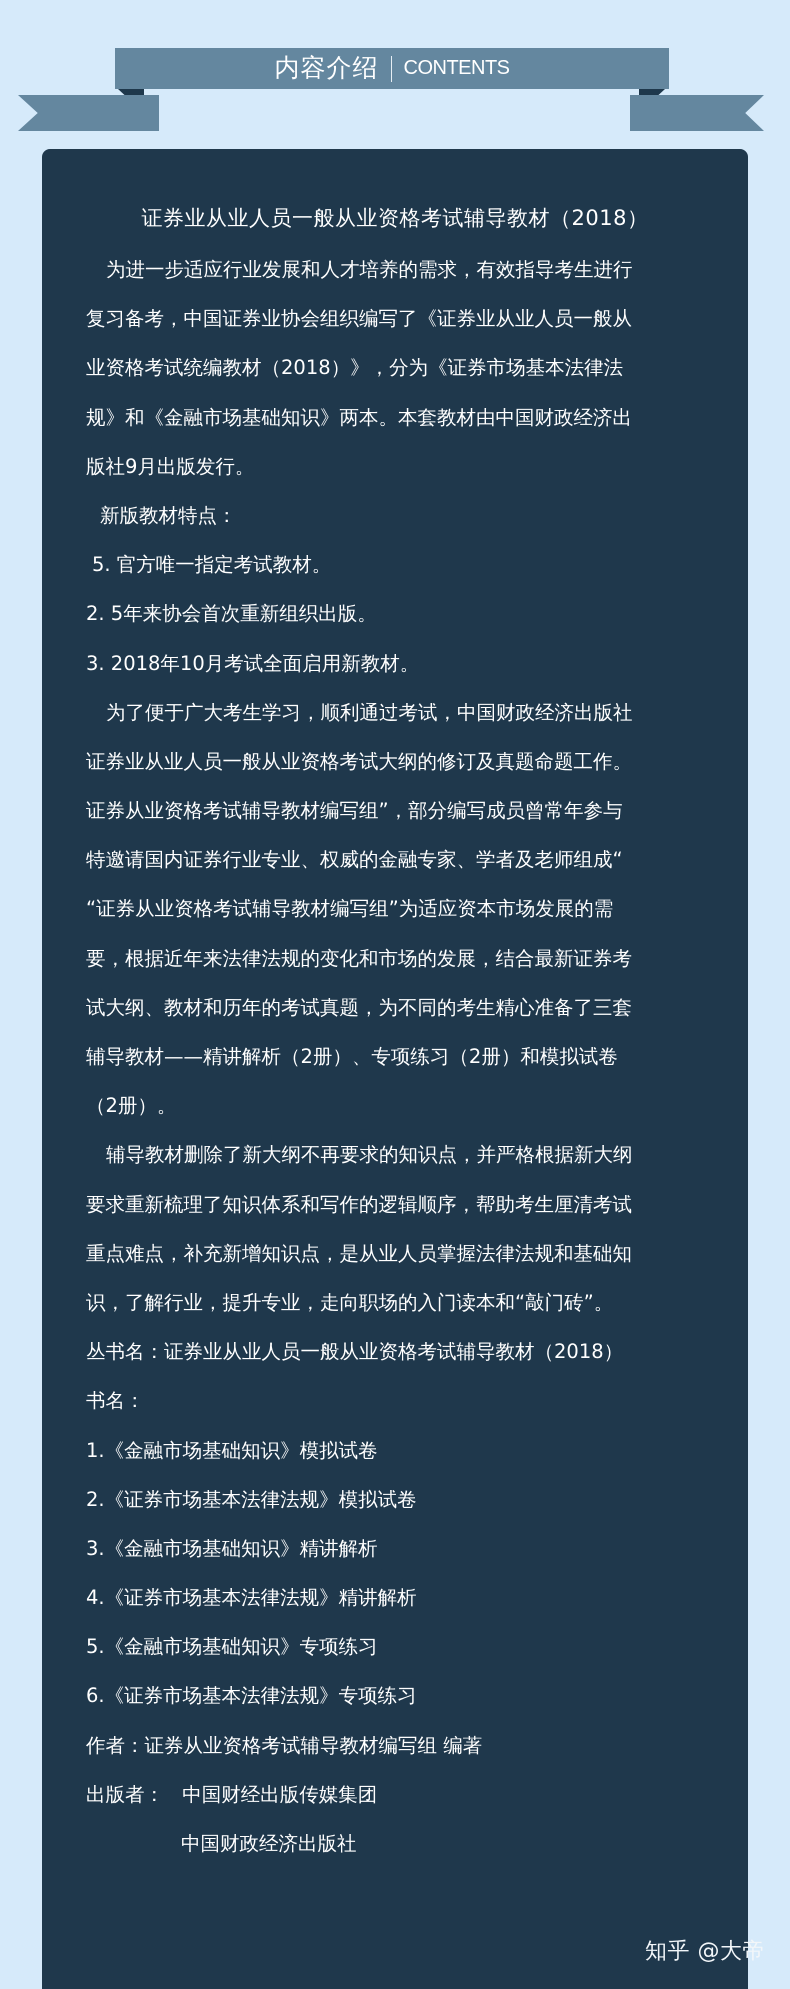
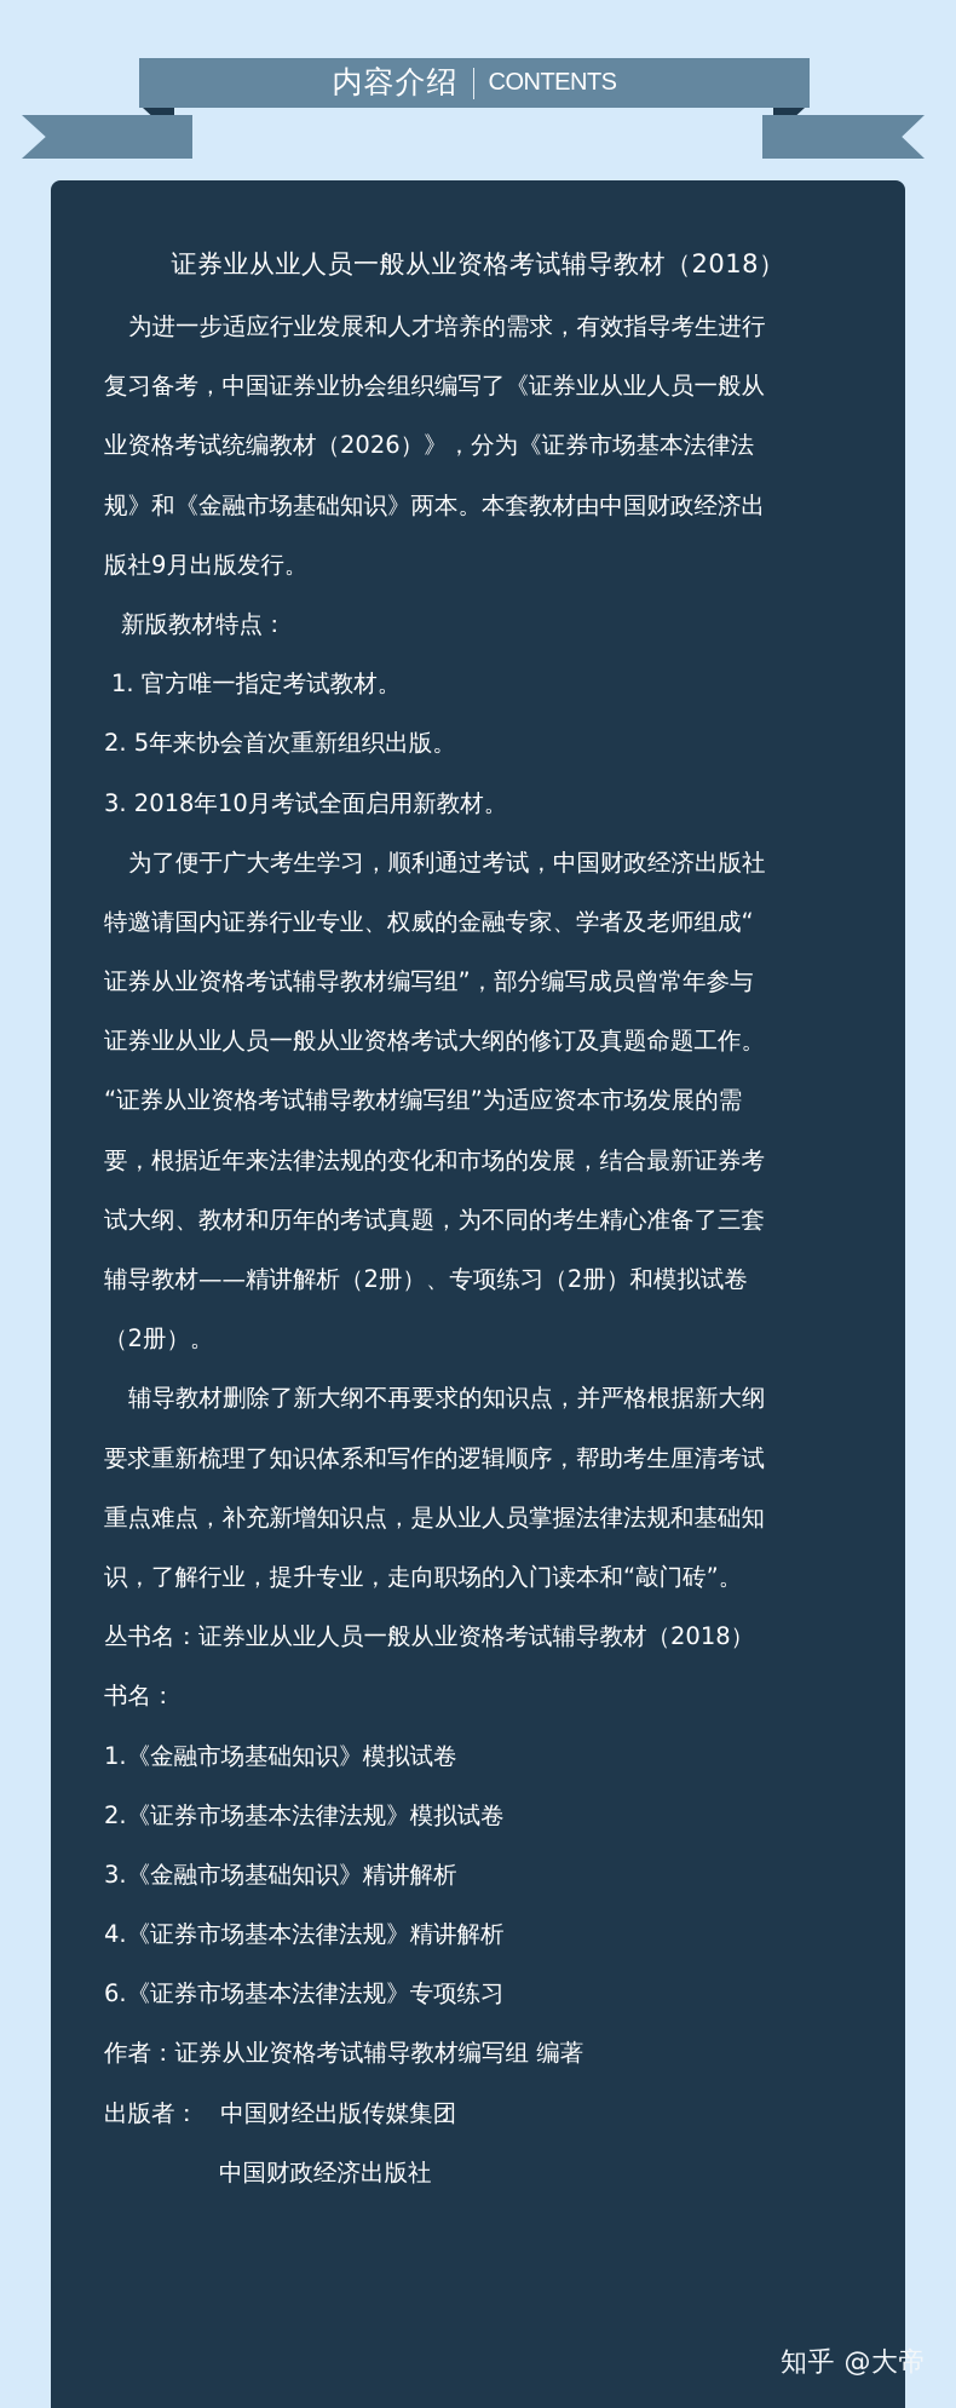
  内容介绍
  CONTENTS
  证券业从业人员一般从业资格考试辅导教材（2018）
  为进一步适应行业发展和人才培养的需求，有效指导考生进行
  复习备考，中国证券业协会组织编写了《证券业从业人员一般从
- 业资格考试统编教材（2018）》，分为《证券市场基本法律法
+ 业资格考试统编教材（2026）》，分为《证券市场基本法律法
  规》和《金融市场基础知识》两本。本套教材由中国财政经济出
  版社9月出版发行。
  新版教材特点：
- 5. 官方唯一指定考试教材。
+ 1. 官方唯一指定考试教材。
  2. 5年来协会首次重新组织出版。
  3. 2018年10月考试全面启用新教材。
  为了便于广大考生学习，顺利通过考试，中国财政经济出版社
- 证券业从业人员一般从业资格考试大纲的修订及真题命题工作。
+ 特邀请国内证券行业专业、权威的金融专家、学者及老师组成“
  证券从业资格考试辅导教材编写组”，部分编写成员曾常年参与
- 特邀请国内证券行业专业、权威的金融专家、学者及老师组成“
+ 证券业从业人员一般从业资格考试大纲的修订及真题命题工作。
  “证券从业资格考试辅导教材编写组”为适应资本市场发展的需
  要，根据近年来法律法规的变化和市场的发展，结合最新证券考
  试大纲、教材和历年的考试真题，为不同的考生精心准备了三套
  辅导教材——精讲解析（2册）、专项练习（2册）和模拟试卷
  （2册）。
  辅导教材删除了新大纲不再要求的知识点，并严格根据新大纲
  要求重新梳理了知识体系和写作的逻辑顺序，帮助考生厘清考试
  重点难点，补充新增知识点，是从业人员掌握法律法规和基础知
  识，了解行业，提升专业，走向职场的入门读本和“敲门砖”。
  丛书名：证券业从业人员一般从业资格考试辅导教材（2018）
  书名：
  1.《金融市场基础知识》模拟试卷
  2.《证券市场基本法律法规》模拟试卷
  3.《金融市场基础知识》精讲解析
  4.《证券市场基本法律法规》精讲解析
- 5.《金融市场基础知识》专项练习
  6.《证券市场基本法律法规》专项练习
  作者：证券从业资格考试辅导教材编写组 编著
  出版者： 中国财经出版传媒集团
  中国财政经济出版社
  知乎 @大帝
